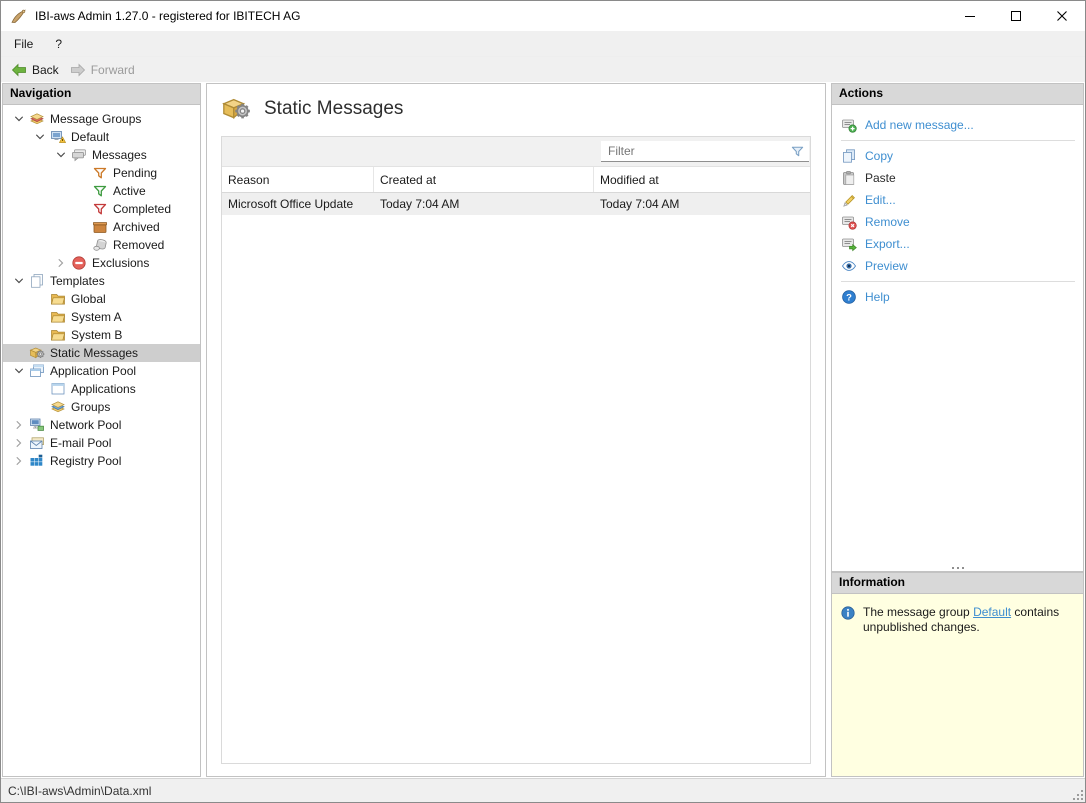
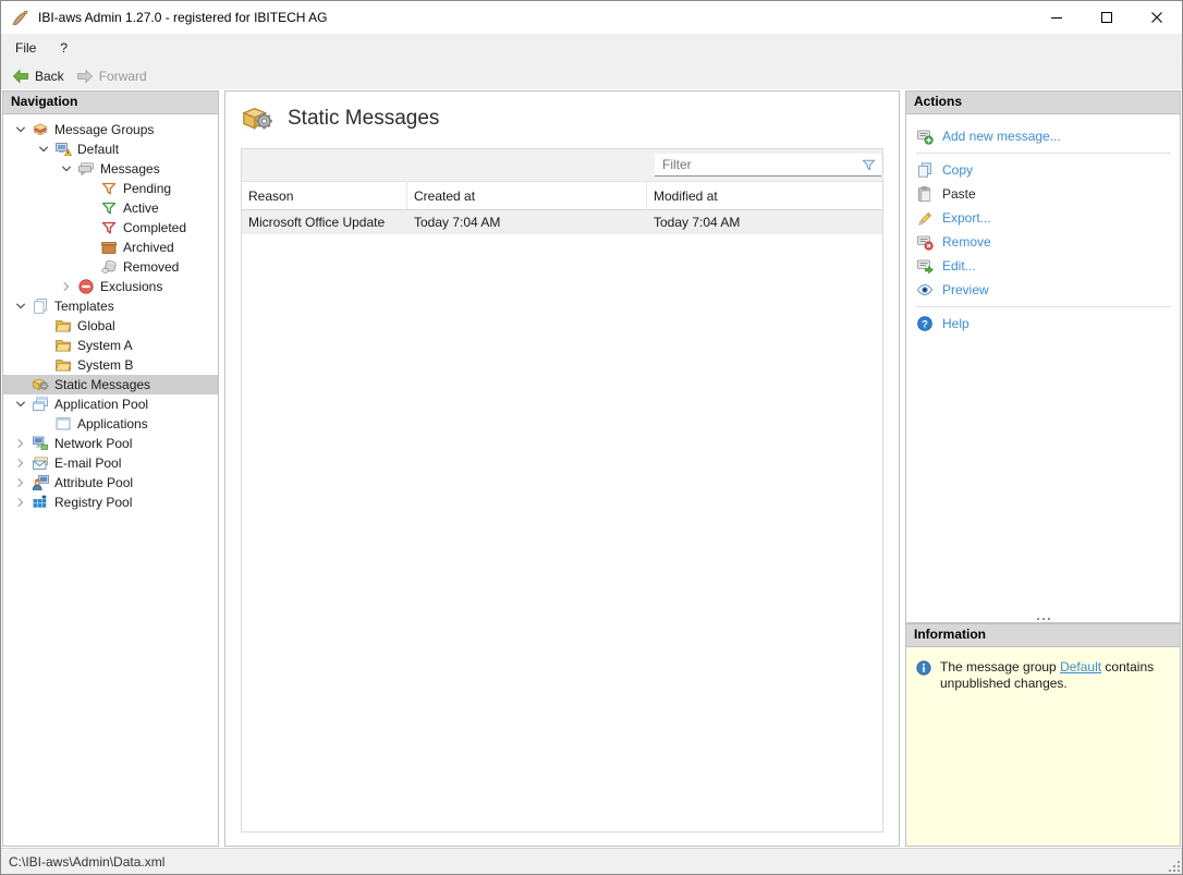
  IBI-aws Admin 1.27.0 - registered for IBITECH AG
  File
  ?
  Back
  Forward
  Navigation
  Message Groups
  Default
  Messages
  Pending
  Active
  Completed
  Archived
  Removed
  Exclusions
  Templates
  Global
  System A
  System B
  Static Messages
  Application Pool
  Applications
- Groups
  Network Pool
  E-mail Pool
+ Attribute Pool
  Registry Pool
  Static Messages
  Filter
  Reason
  Created at
  Modified at
  Microsoft Office Update
  Today 7:04 AM
  Today 7:04 AM
  Actions
  Add new message...
  Copy
  Paste
- Edit...
+ Export...
  Remove
- Export...
+ Edit...
  Preview
  ?
  Help
  Information
  The message group Default contains unpublished changes.
  C:\IBI-aws\Admin\Data.xml
